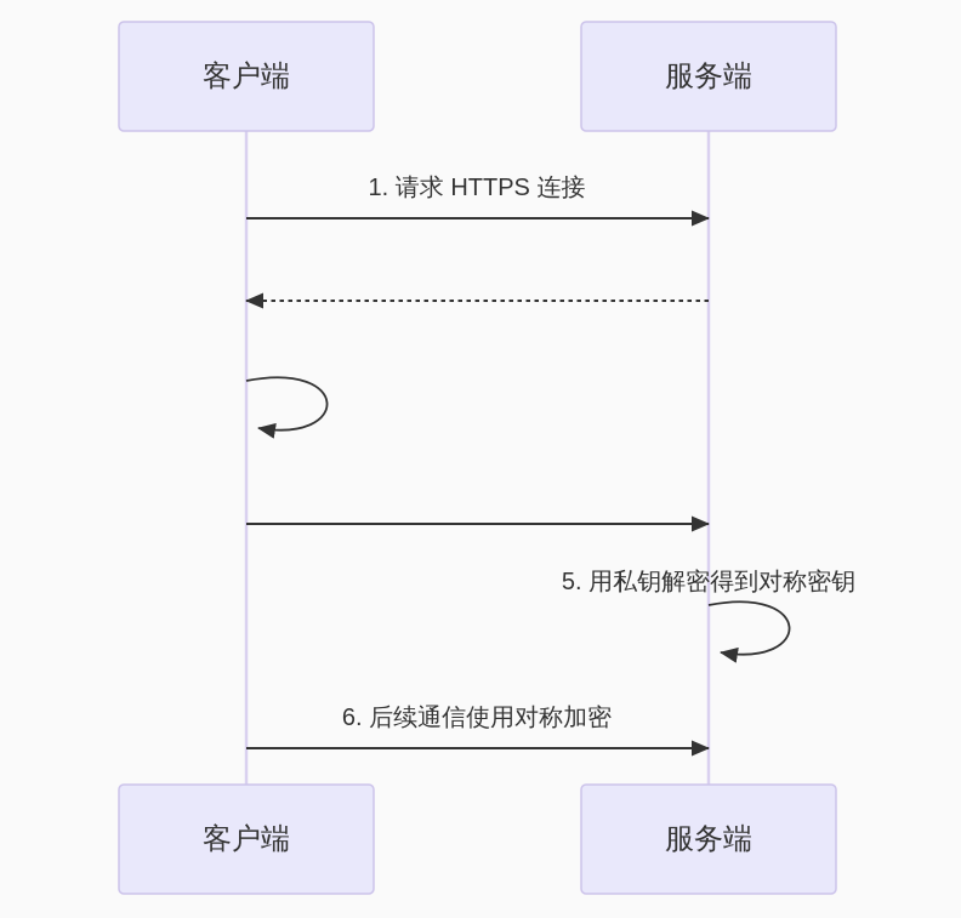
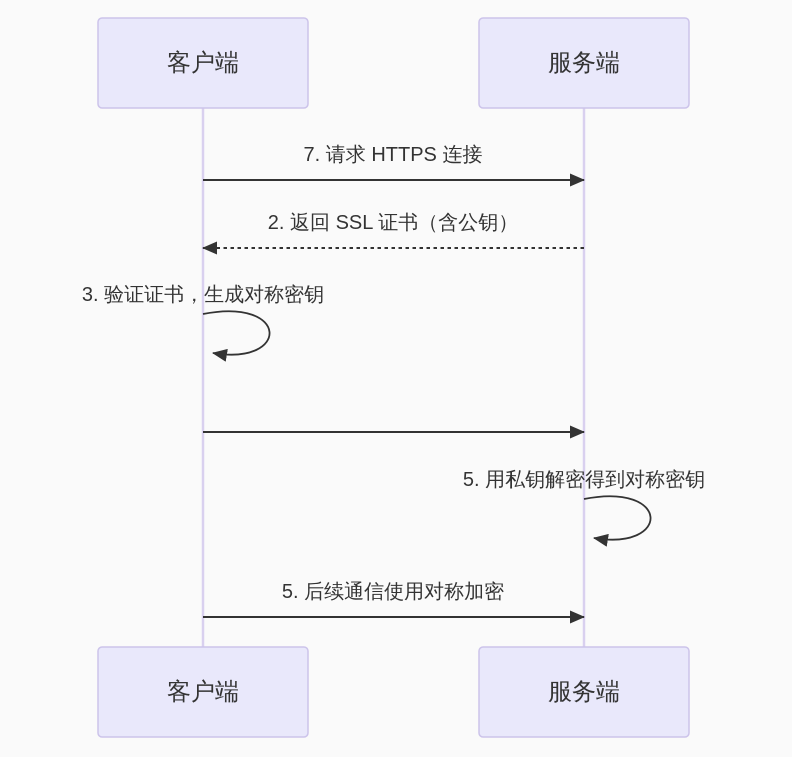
  客户端
  服务端
- 1. 请求 HTTPS 连接
+ 7. 请求 HTTPS 连接
+ 2. 返回 SSL 证书（含公钥）
+ 3. 验证证书，生成对称密钥
  5. 用私钥解密得到对称密钥
- 6. 后续通信使用对称加密
+ 5. 后续通信使用对称加密
  客户端
  服务端
